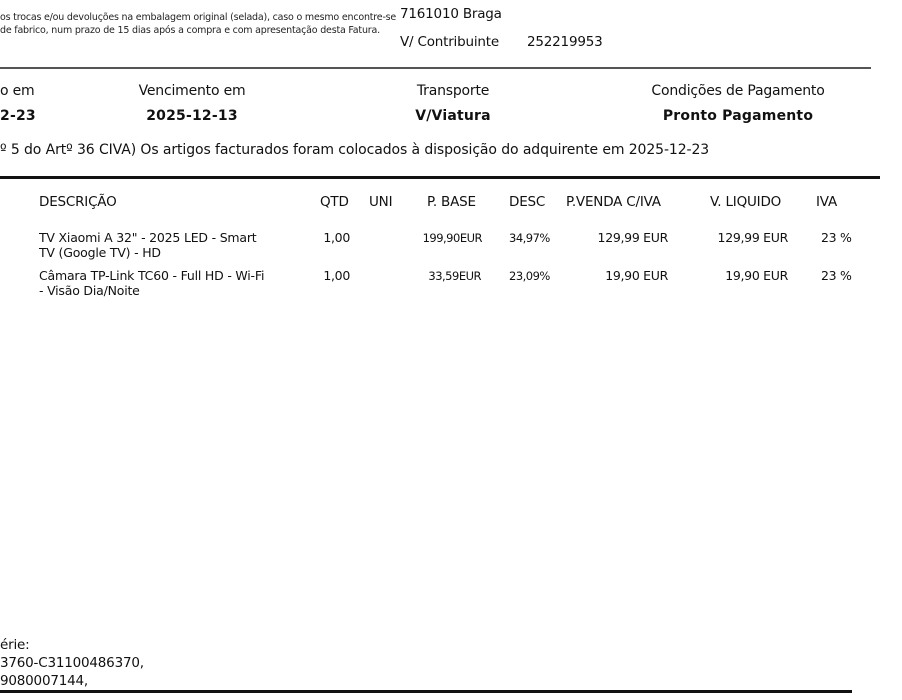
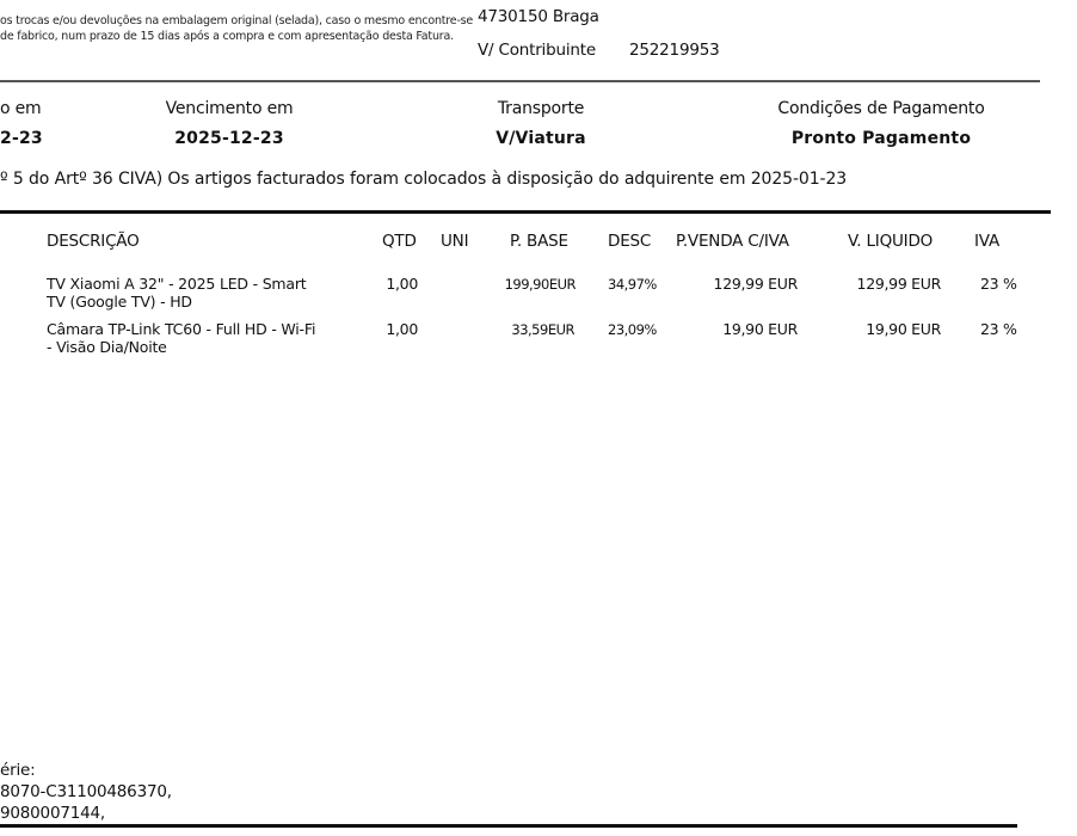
  os trocas e/ou devoluções na embalagem original (selada), caso o mesmo encontre-se
  de fabrico, num prazo de 15 dias após a compra e com apresentação desta Fatura.
- 7161010 Braga
+ 4730150 Braga
  V/ Contribuinte
  252219953
  o em
  2-23
  Vencimento em
- 2025-12-13
+ 2025-12-23
  Transporte
  V/Viatura
  Condições de Pagamento
  Pronto Pagamento
- º 5 do Artº 36 CIVA) Os artigos facturados foram colocados à disposição do adquirente em 2025-12-23
+ º 5 do Artº 36 CIVA) Os artigos facturados foram colocados à disposição do adquirente em 2025-01-23
  DESCRIÇÃO
  QTD
  UNI
  P. BASE
  DESC
  P.VENDA C/IVA
  V. LIQUIDO
  IVA
  TV Xiaomi A 32" - 2025 LED - Smart TV (Google TV) - HD
  1,00
  199,90EUR
  34,97%
  129,99 EUR
  129,99 EUR
  23 %
  Câmara TP-Link TC60 - Full HD - Wi-Fi - Visão Dia/Noite
  1,00
  33,59EUR
  23,09%
  19,90 EUR
  19,90 EUR
  23 %
  érie:
- 3760-C31100486370,
+ 8070-C31100486370,
  9080007144,
